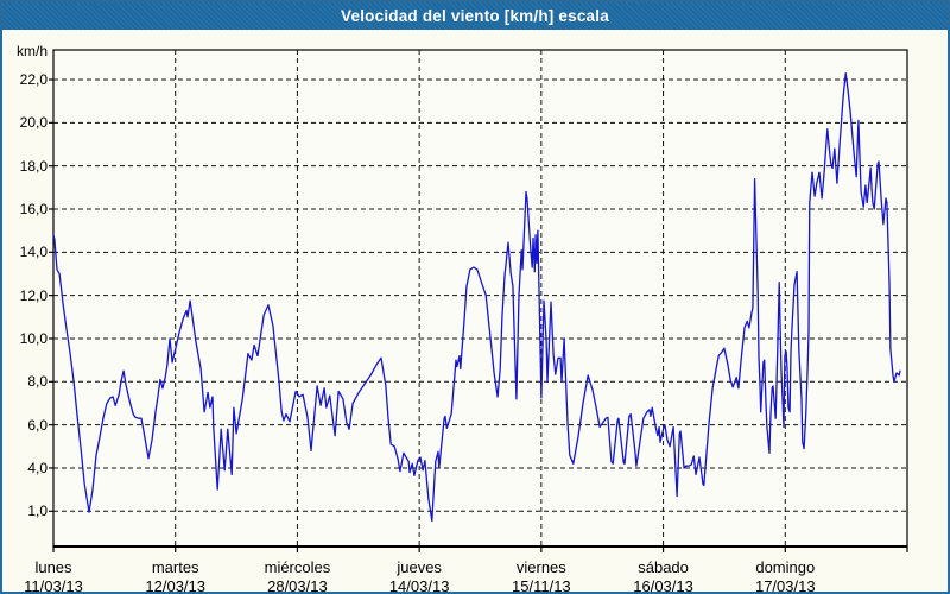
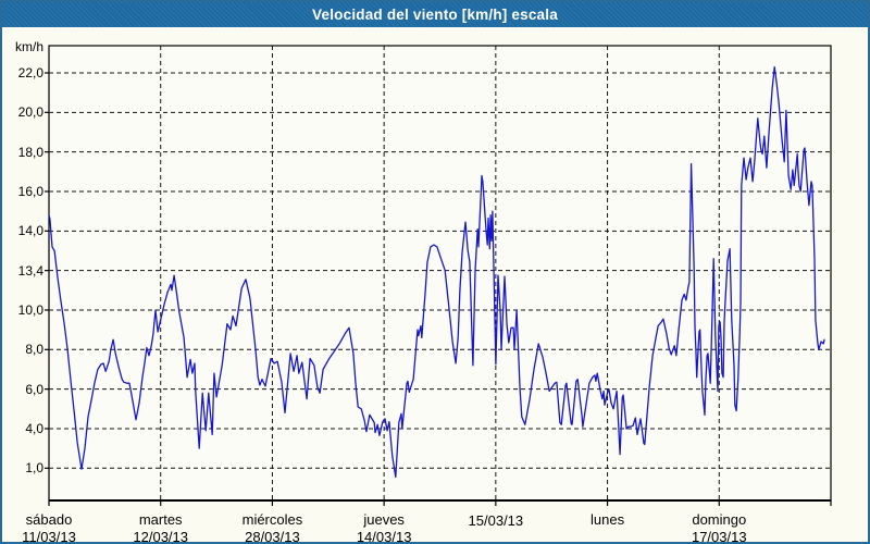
  Velocidad del viento [km/h] escala
  km/h
  1,0
  4,0
  6,0
  8,0
  10,0
- 12,0
+ 13,4
  14,0
  16,0
  18,0
  20,0
  22,0
- lunes
+ sábado
  11/03/13
  martes
  12/03/13
  miércoles
  28/03/13
  jueves
  14/03/13
- viernes
- 15/11/13
+ 15/03/13
- sábado
+ lunes
- 16/03/13
  domingo
  17/03/13
